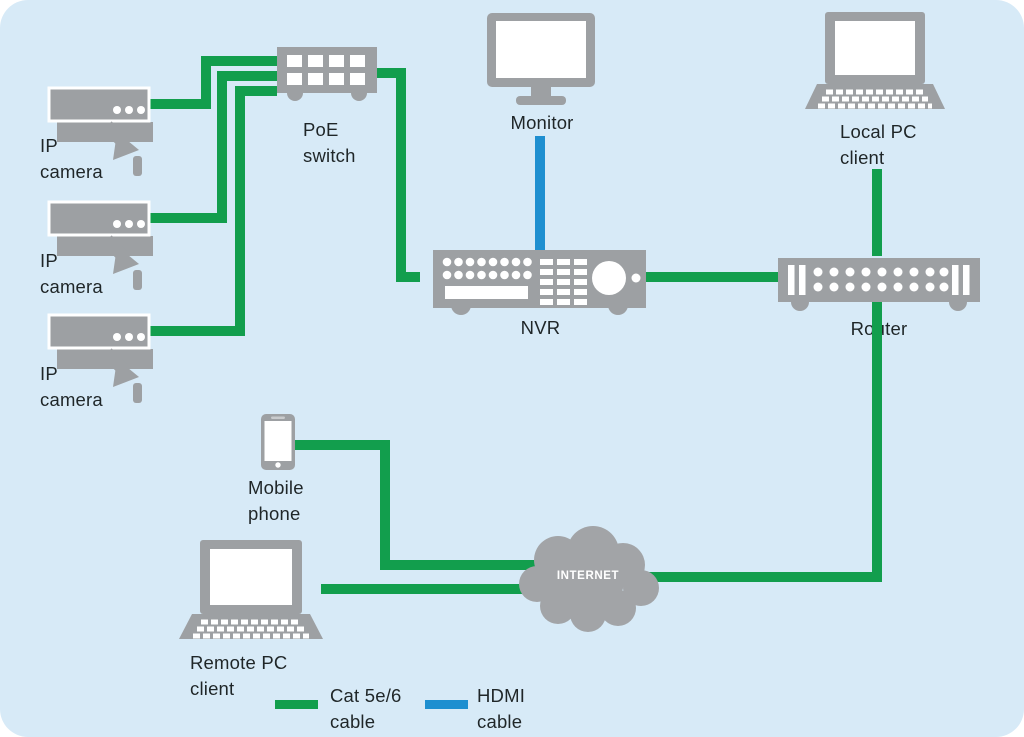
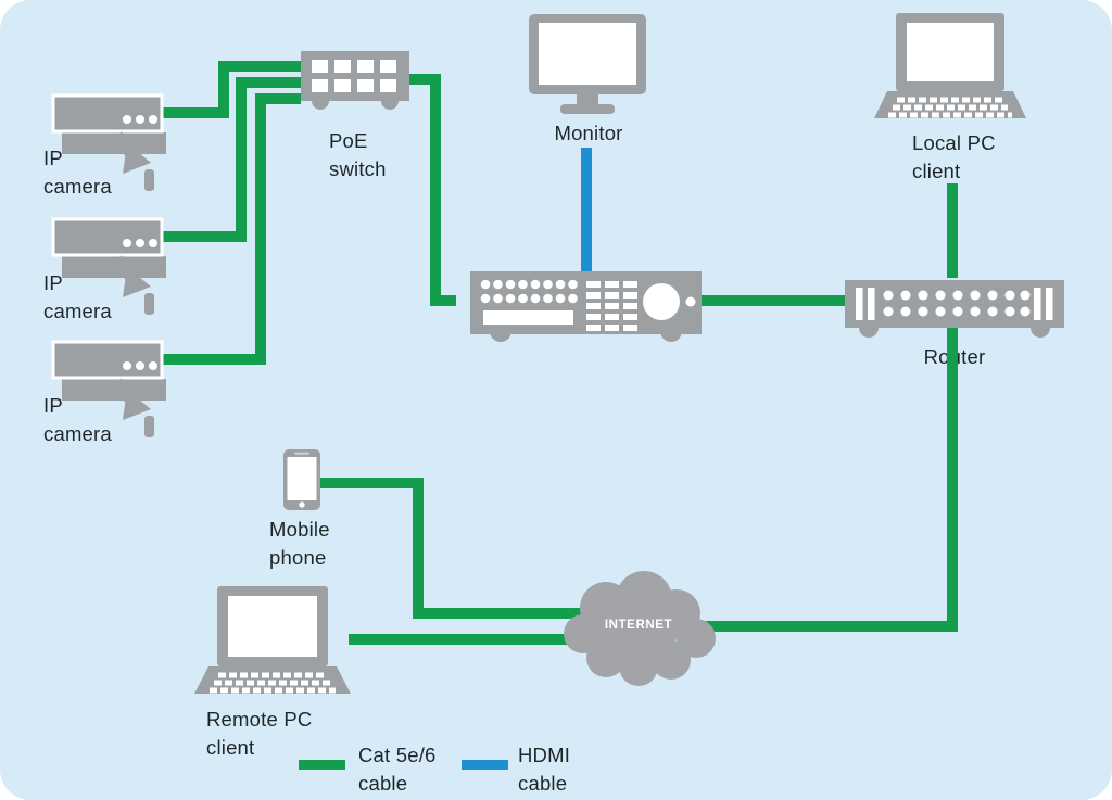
  IP
  camera
  IP
  camera
  IP
  camera
  PoE
  switch
  Monitor
  Local PC
  client
- NVR
  Roter
  Mobile
  phone
  Remote PC
  client
  INTERNET
  Cat 5e/6
  cable
  HDMI
  cable
